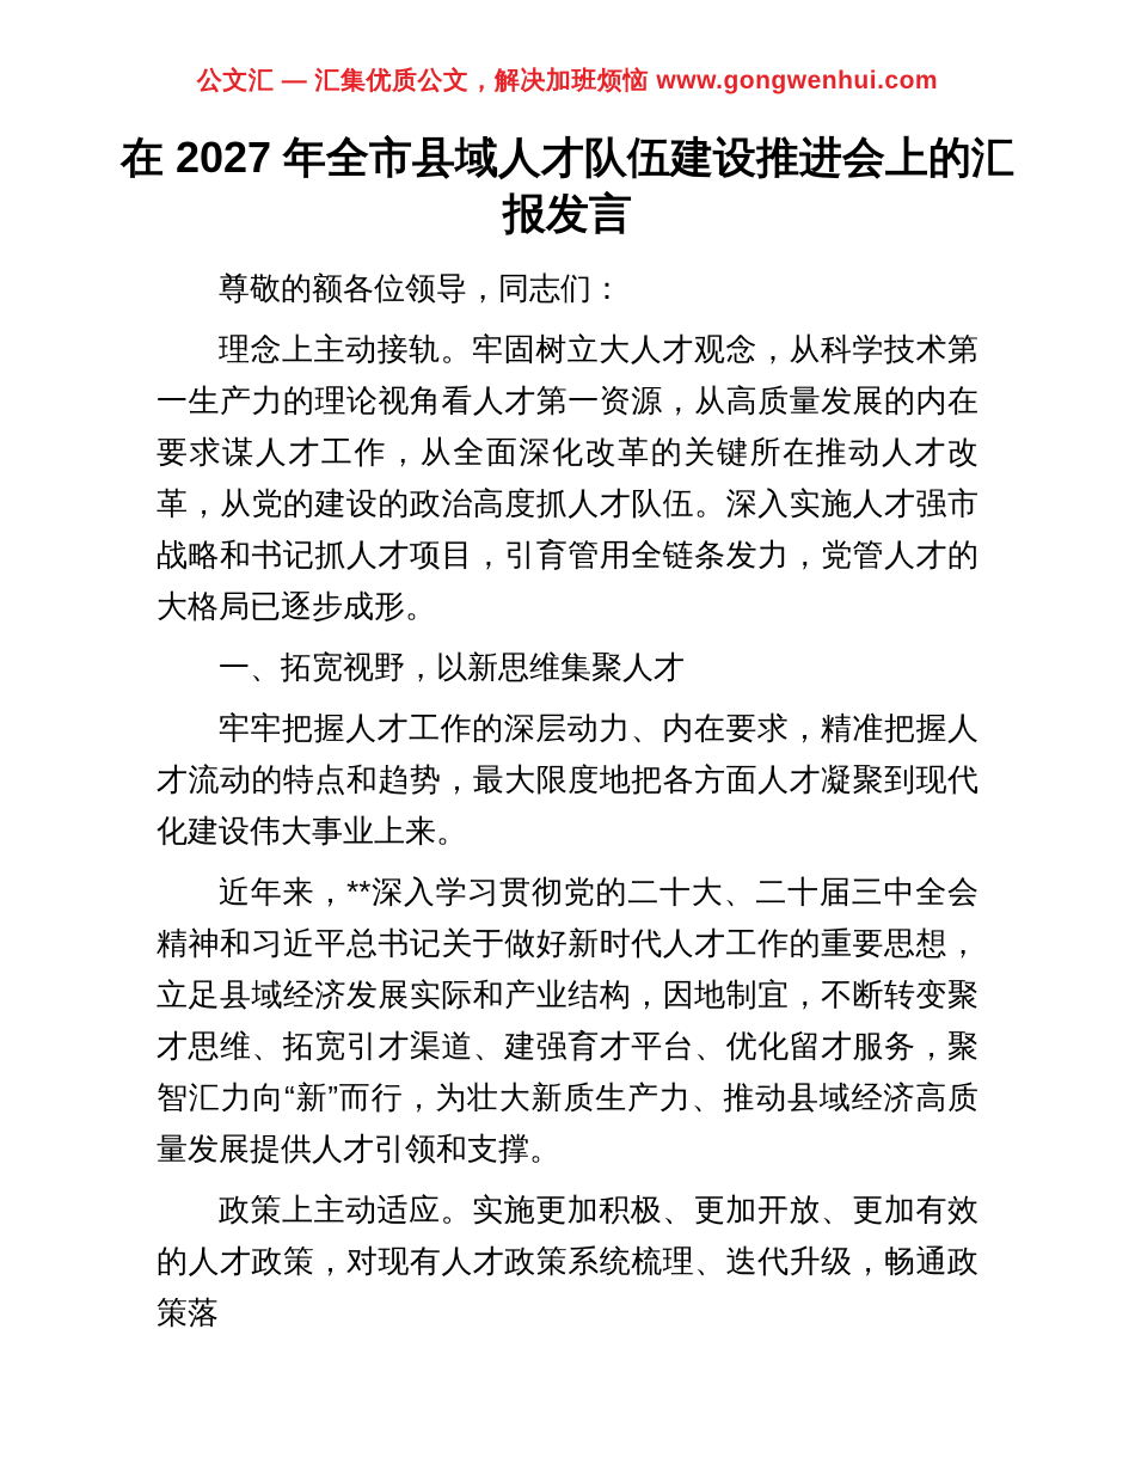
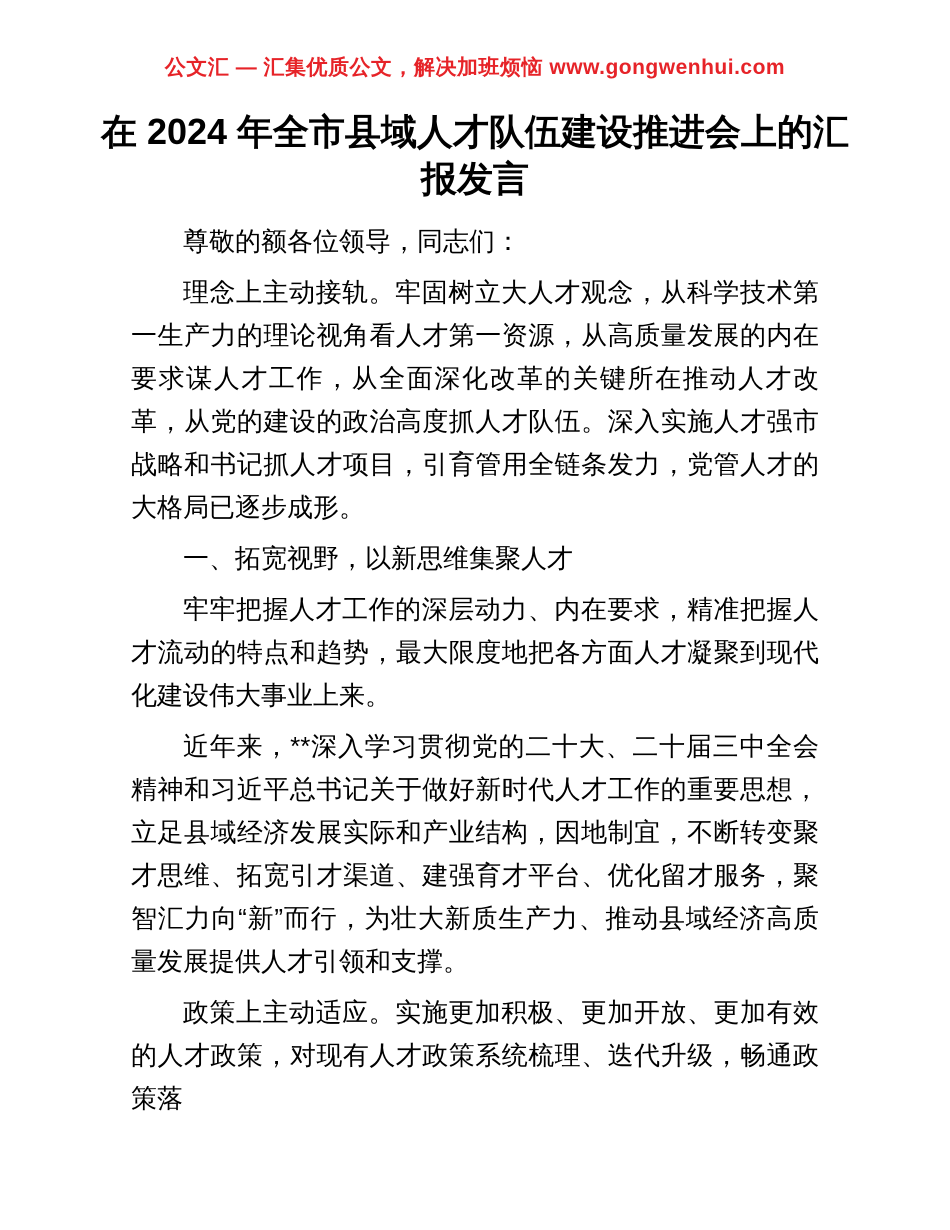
  公文汇 — 汇集优质公文，解决加班烦恼 www.gongwenhui.com
- 在 2027 年全市县域人才队伍建设推进会上的汇报发言
+ 在 2024 年全市县域人才队伍建设推进会上的汇报发言
  尊敬的额各位领导，同志们：
  理念上主动接轨。牢固树立大人才观念，从科学技术第一生产力的理论视角看人才第一资源，从高质量发展的内在要求谋人才工作，从全面深化改革的关键所在推动人才改革，从党的建设的政治高度抓人才队伍。深入实施人才强市战略和书记抓人才项目，引育管用全链条发力，党管人才的大格局已逐步成形。
  一、拓宽视野，以新思维集聚人才
  牢牢把握人才工作的深层动力、内在要求，精准把握人才流动的特点和趋势，最大限度地把各方面人才凝聚到现代化建设伟大事业上来。
  近年来，**深入学习贯彻党的二十大、二十届三中全会精神和习近平总书记关于做好新时代人才工作的重要思想，立足县域经济发展实际和产业结构，因地制宜，不断转变聚才思维、拓宽引才渠道、建强育才平台、优化留才服务，聚智汇力向“新”而行，为壮大新质生产力、推动县域经济高质量发展提供人才引领和支撑。
  政策上主动适应。实施更加积极、更加开放、更加有效的人才政策，对现有人才政策系统梳理、迭代升级，畅通政策落
